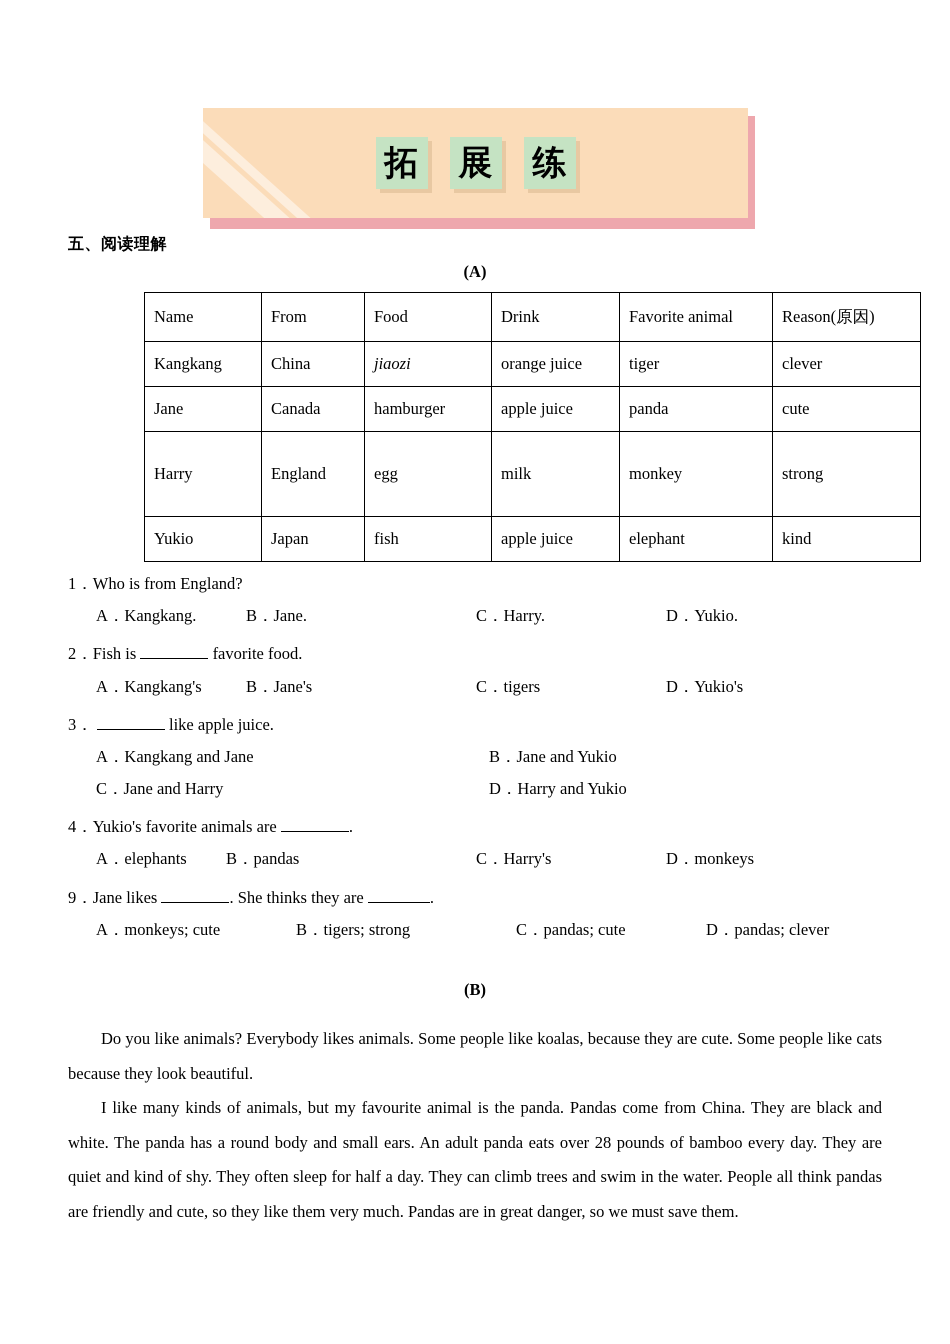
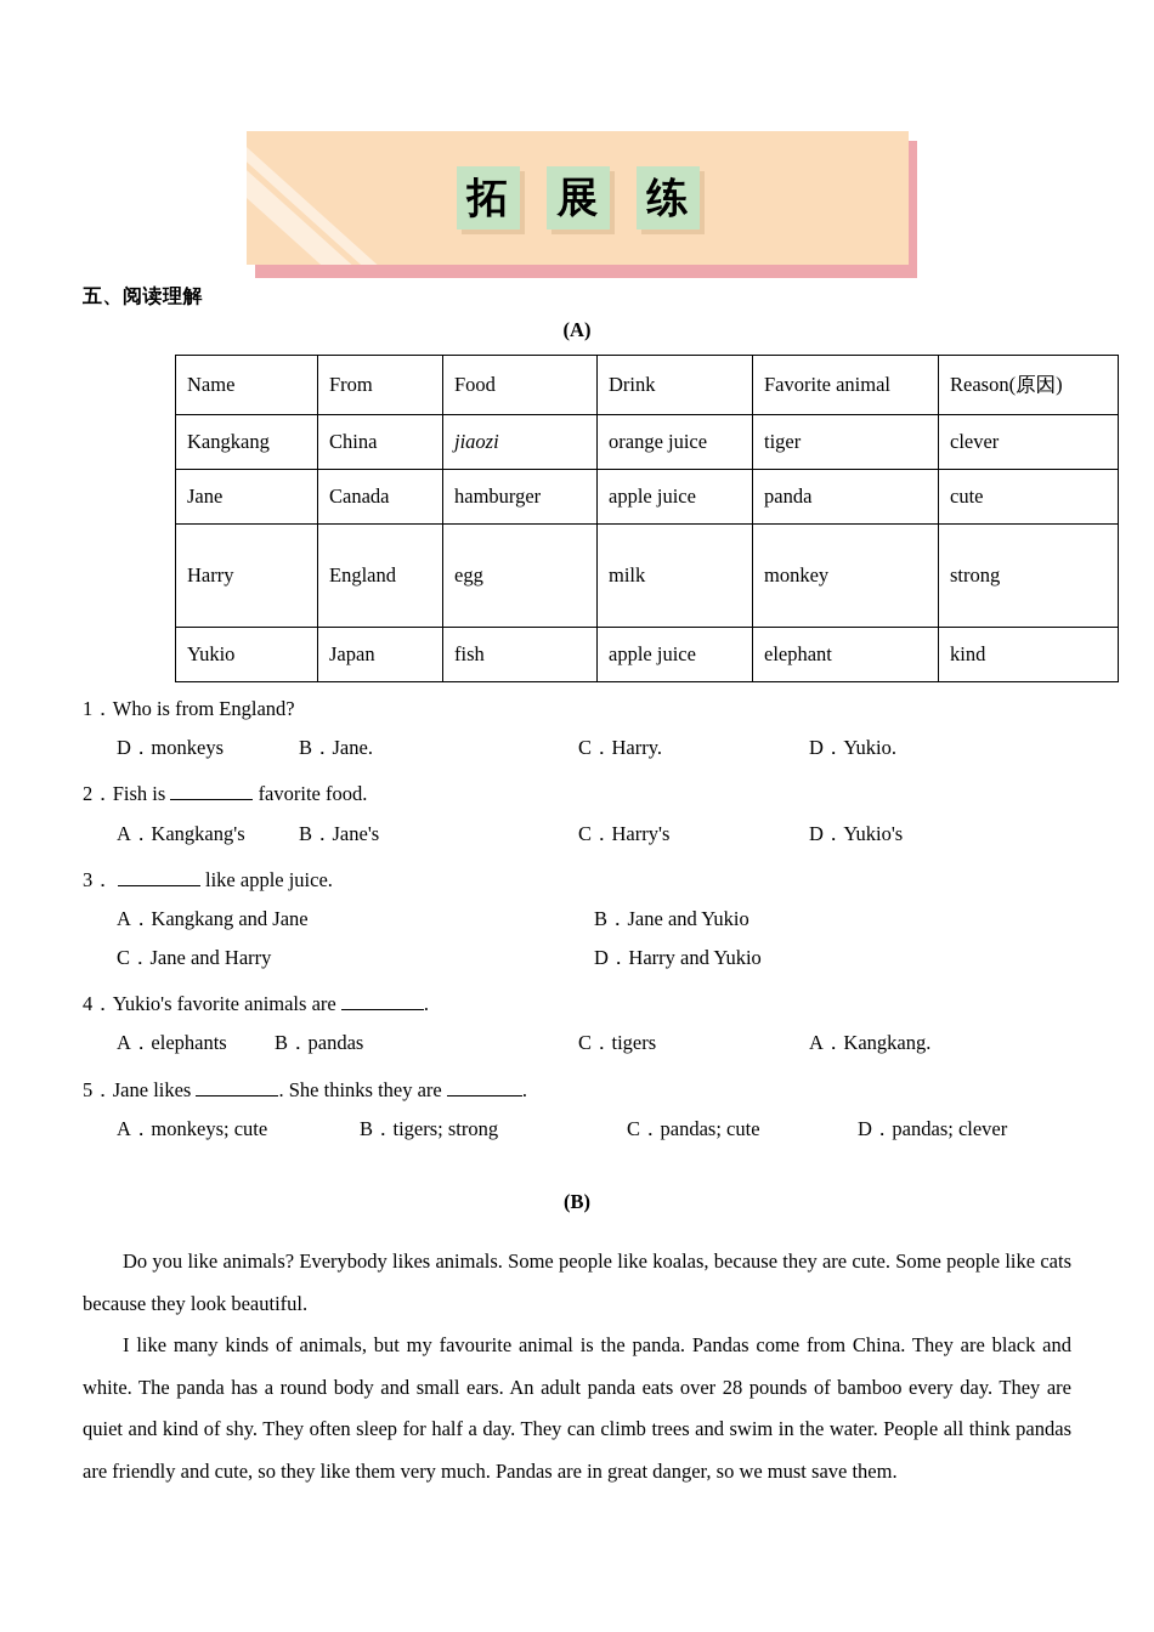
  拓
  展
  练
  五、阅读理解
  (A)
  Name	From	Food	Drink	Favorite animal	Reason(原因)
  Kangkang	China	jiaozi	orange juice	tiger	clever
  Jane	Canada	hamburger	apple juice	panda	cute
  Harry	England	egg	milk	monkey	strong
  Yukio	Japan	fish	apple juice	elephant	kind
  1．Who is from England?
- A．Kangkang.
+ D．monkeys
  B．Jane.
  C．Harry.
  D．Yukio.
  2．Fish is favorite food.
  A．Kangkang's
  B．Jane's
- C．tigers
+ C．Harry's
  D．Yukio's
  3． like apple juice.
  A．Kangkang and Jane
  B．Jane and Yukio
  C．Jane and Harry
  D．Harry and Yukio
  4．Yukio's favorite animals are .
  A．elephants
  B．pandas
- C．Harry's
+ C．tigers
- D．monkeys
+ A．Kangkang.
- 9．Jane likes . She thinks they are .
+ 5．Jane likes . She thinks they are .
  A．monkeys; cute
  B．tigers; strong
  C．pandas; cute
  D．pandas; clever
  (B)
  Do you like animals? Everybody likes animals. Some people like koalas, because they are cute. Some people like cats because they look beautiful.
  I like many kinds of animals, but my favourite animal is the panda. Pandas come from China. They are black and white. The panda has a round body and small ears. An adult panda eats over 28 pounds of bamboo every day. They are quiet and kind of shy. They often sleep for half a day. They can climb trees and swim in the water. People all think pandas are friendly and cute, so they like them very much. Pandas are in great danger, so we must save them.
